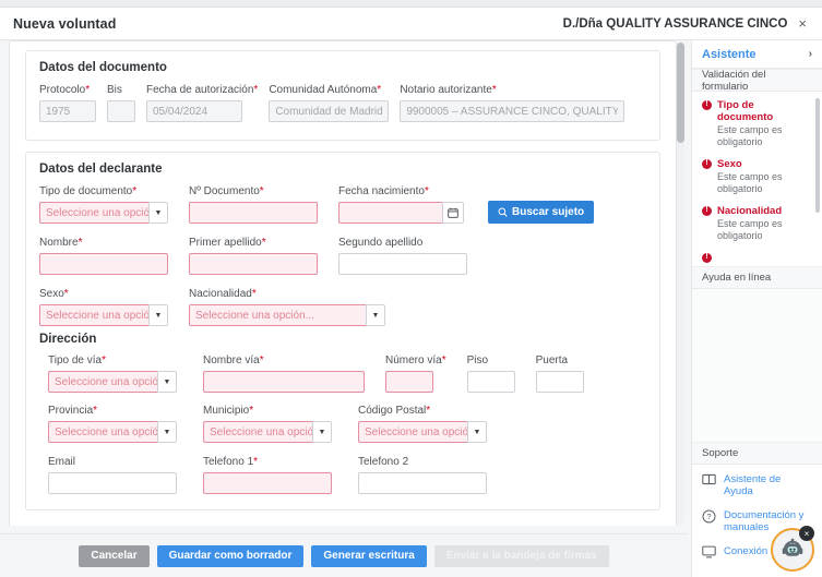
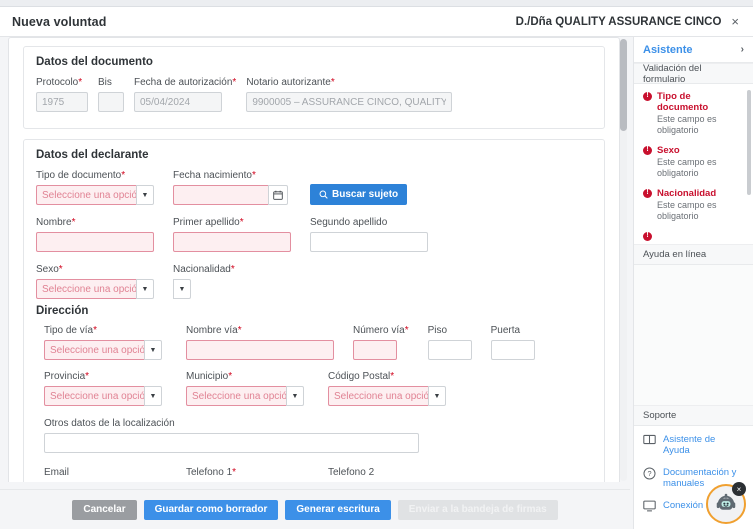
  Nueva voluntad
  D./Dña QUALITY ASSURANCE CINCO
  ×
  Datos del documento
  Protocolo*
  1975
  Bis
  Fecha de autorización*
  05/04/2024
- Comunidad Autónoma*
- Comunidad de Madrid
  Notario autorizante*
  9900005 – ASSURANCE CINCO, QUALITY
  Datos del declarante
  Tipo de documento*
  Seleccione una opció
- Nº Documento*
  Fecha nacimiento*
  Buscar sujeto
  Nombre*
  Primer apellido*
  Segundo apellido
  Sexo*
  Seleccione una opció
  Nacionalidad*
- Seleccione una opción...
  Dirección
  Tipo de vía*
  Seleccione una opció
  Nombre vía*
  Número vía*
  Piso
  Puerta
  Provincia*
  Seleccione una opció
  Municipio*
  Seleccione una opció
  Código Postal*
  Seleccione una opció
+ Otros datos de la localización
  Email
  Telefono 1*
  Telefono 2
  Cancelar
  Guardar como borrador
  Generar escritura
  Asistente
  ›
  Validación del formulario
  Tipo de documento
  Este campo es obligatorio
  Sexo
  Este campo es obligatorio
  Nacionalidad
  Este campo es obligatorio
  Ayuda en línea
  Soporte
  Asistente de Ayuda
  ?
  Documentación y manuales
  ×
